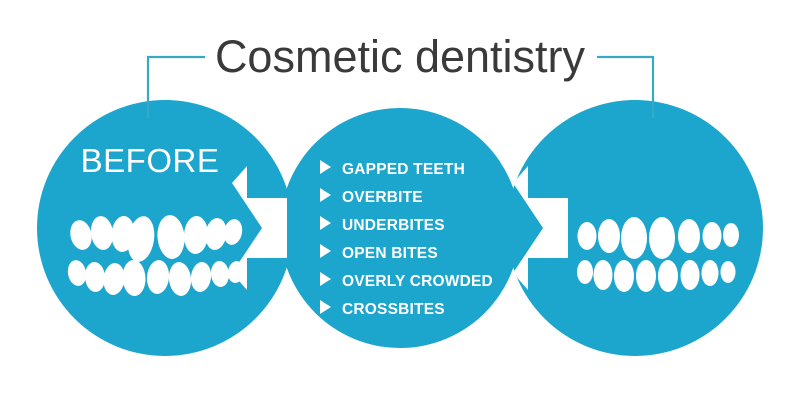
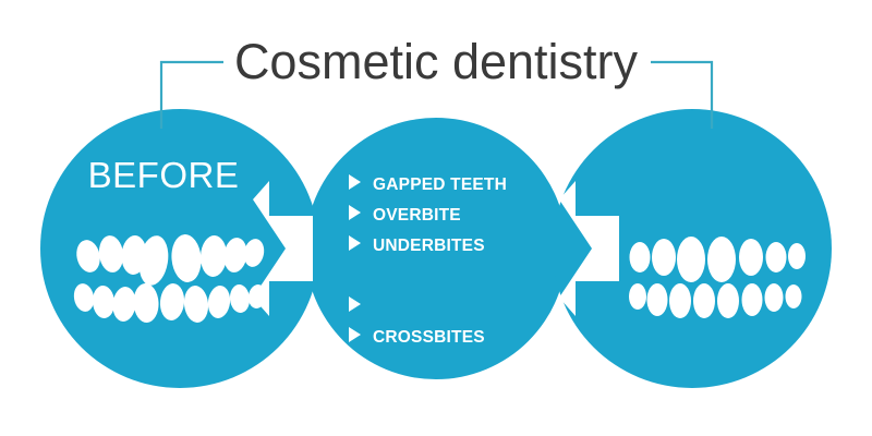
  Cosmetic dentistry
  BEFORE
  GAPPED TEETH
  OVERBITE
  UNDERBITES
- OPEN BITES
- OVERLY CROWDED
  CROSSBITES
